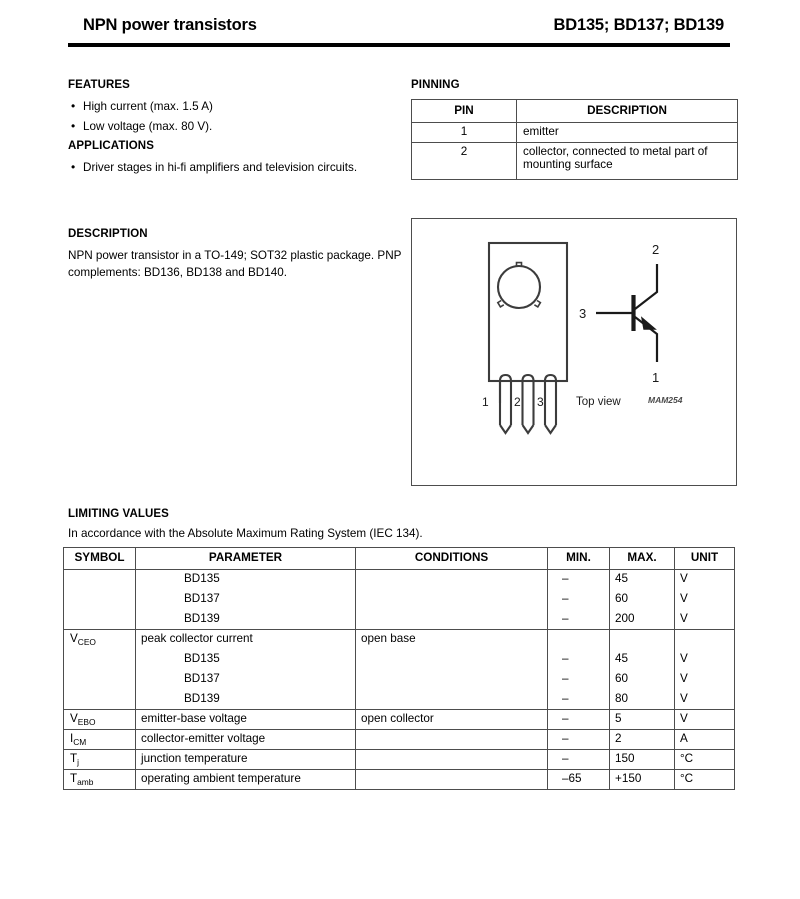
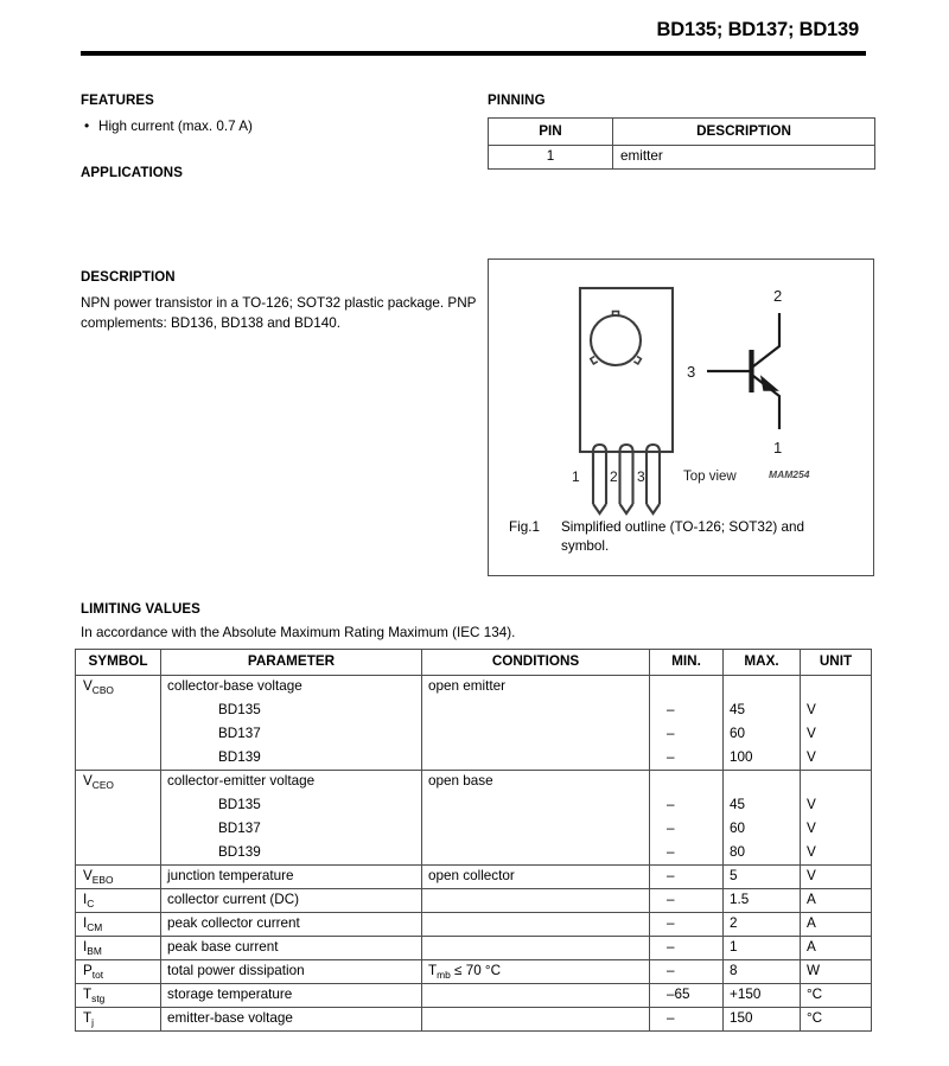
- NPN power transistors
  BD135; BD137; BD139
  FEATURES
- High current (max. 1.5 A)
+ High current (max. 0.7 A)
- Low voltage (max. 80 V).
  APPLICATIONS
- Driver stages in hi-fi amplifiers and television circuits.
  DESCRIPTION
- NPN power transistor in a TO-149; SOT32 plastic package. PNP complements: BD136, BD138 and BD140.
+ NPN power transistor in a TO-126; SOT32 plastic package. PNP complements: BD136, BD138 and BD140.
  PINNING
  PIN	DESCRIPTION
  1	emitter
- 2	collector, connected to metal part of mounting surface
  3
  2
  1
  1
  2
  3
  Top view
  MAM254
+ Fig.1 Simplified outline (TO-126; SOT32) and symbol.
  LIMITING VALUES
- In accordance with the Absolute Maximum Rating System (IEC 134).
+ In accordance with the Absolute Maximum Rating Maximum (IEC 134).
  SYMBOL	PARAMETER	CONDITIONS	MIN.	MAX.	UNIT
+ VCBO	collector-base voltage	open emitter
  	BD135		–	45	V
  	BD137		–	60	V
- 	BD139		–	200	V
+ 	BD139		–	100	V
- VCEO	peak collector current	open base
+ VCEO	collector-emitter voltage	open base
  	BD135		–	45	V
  	BD137		–	60	V
  	BD139		–	80	V
- VEBO	emitter-base voltage	open collector	–	5	V
+ VEBO	junction temperature	open collector	–	5	V
+ IC	collector current (DC)		–	1.5	A
- ICM	collector-emitter voltage		–	2	A
+ ICM	peak collector current		–	2	A
+ IBM	peak base current		–	1	A
+ Ptot	total power dissipation	Tmb ≤ 70 °C	–	8	W
+ Tstg	storage temperature		–65	+150	°C
- Tj	junction temperature		–	150	°C
+ Tj	emitter-base voltage		–	150	°C
- Tamb	operating ambient temperature		–65	+150	°C
